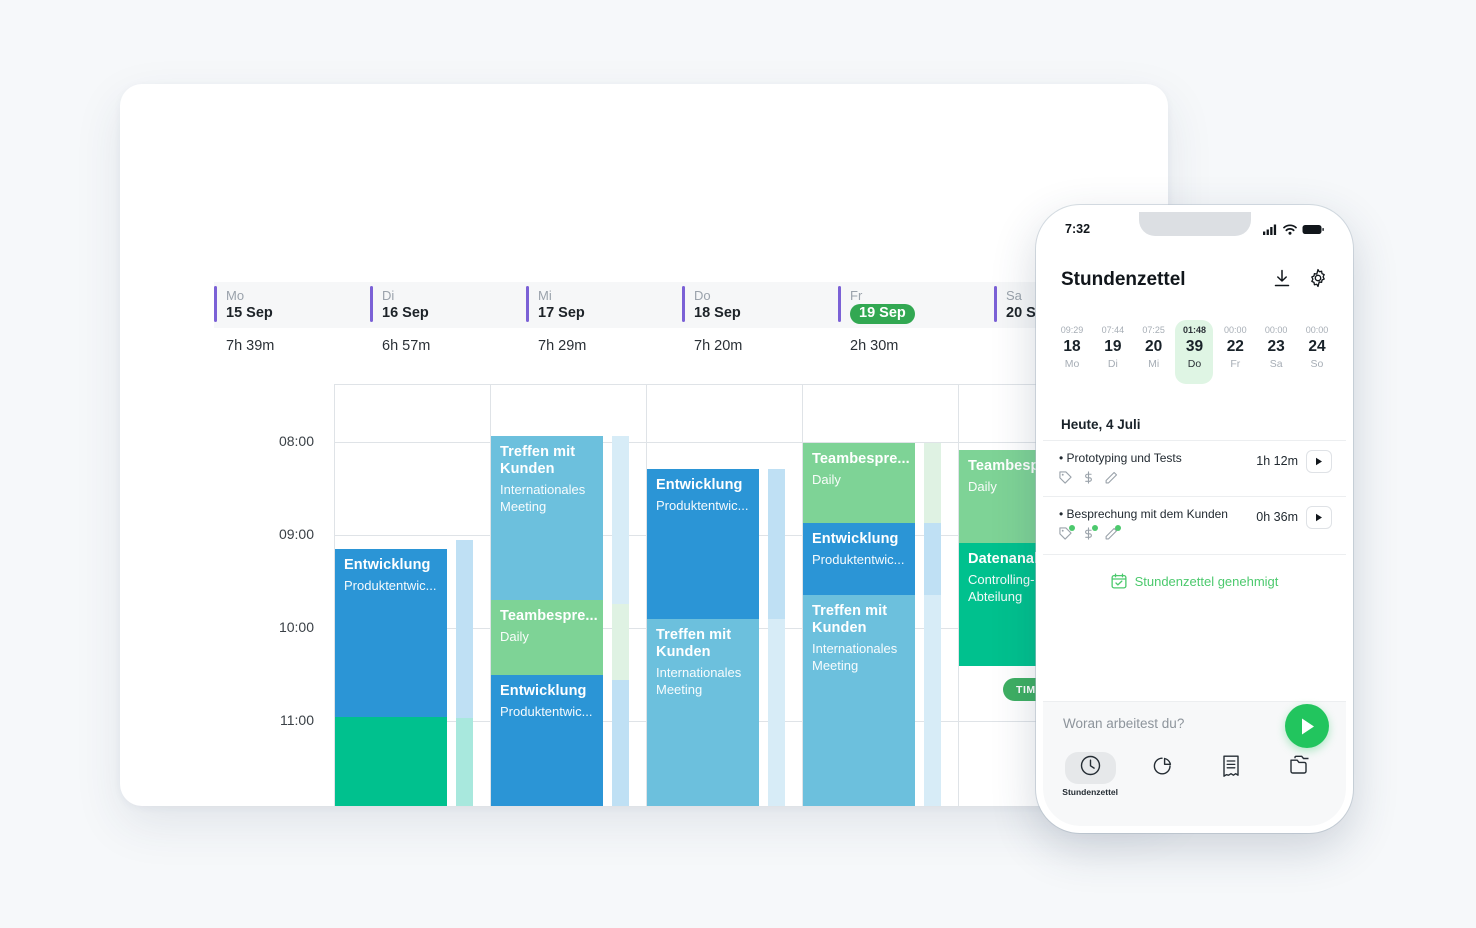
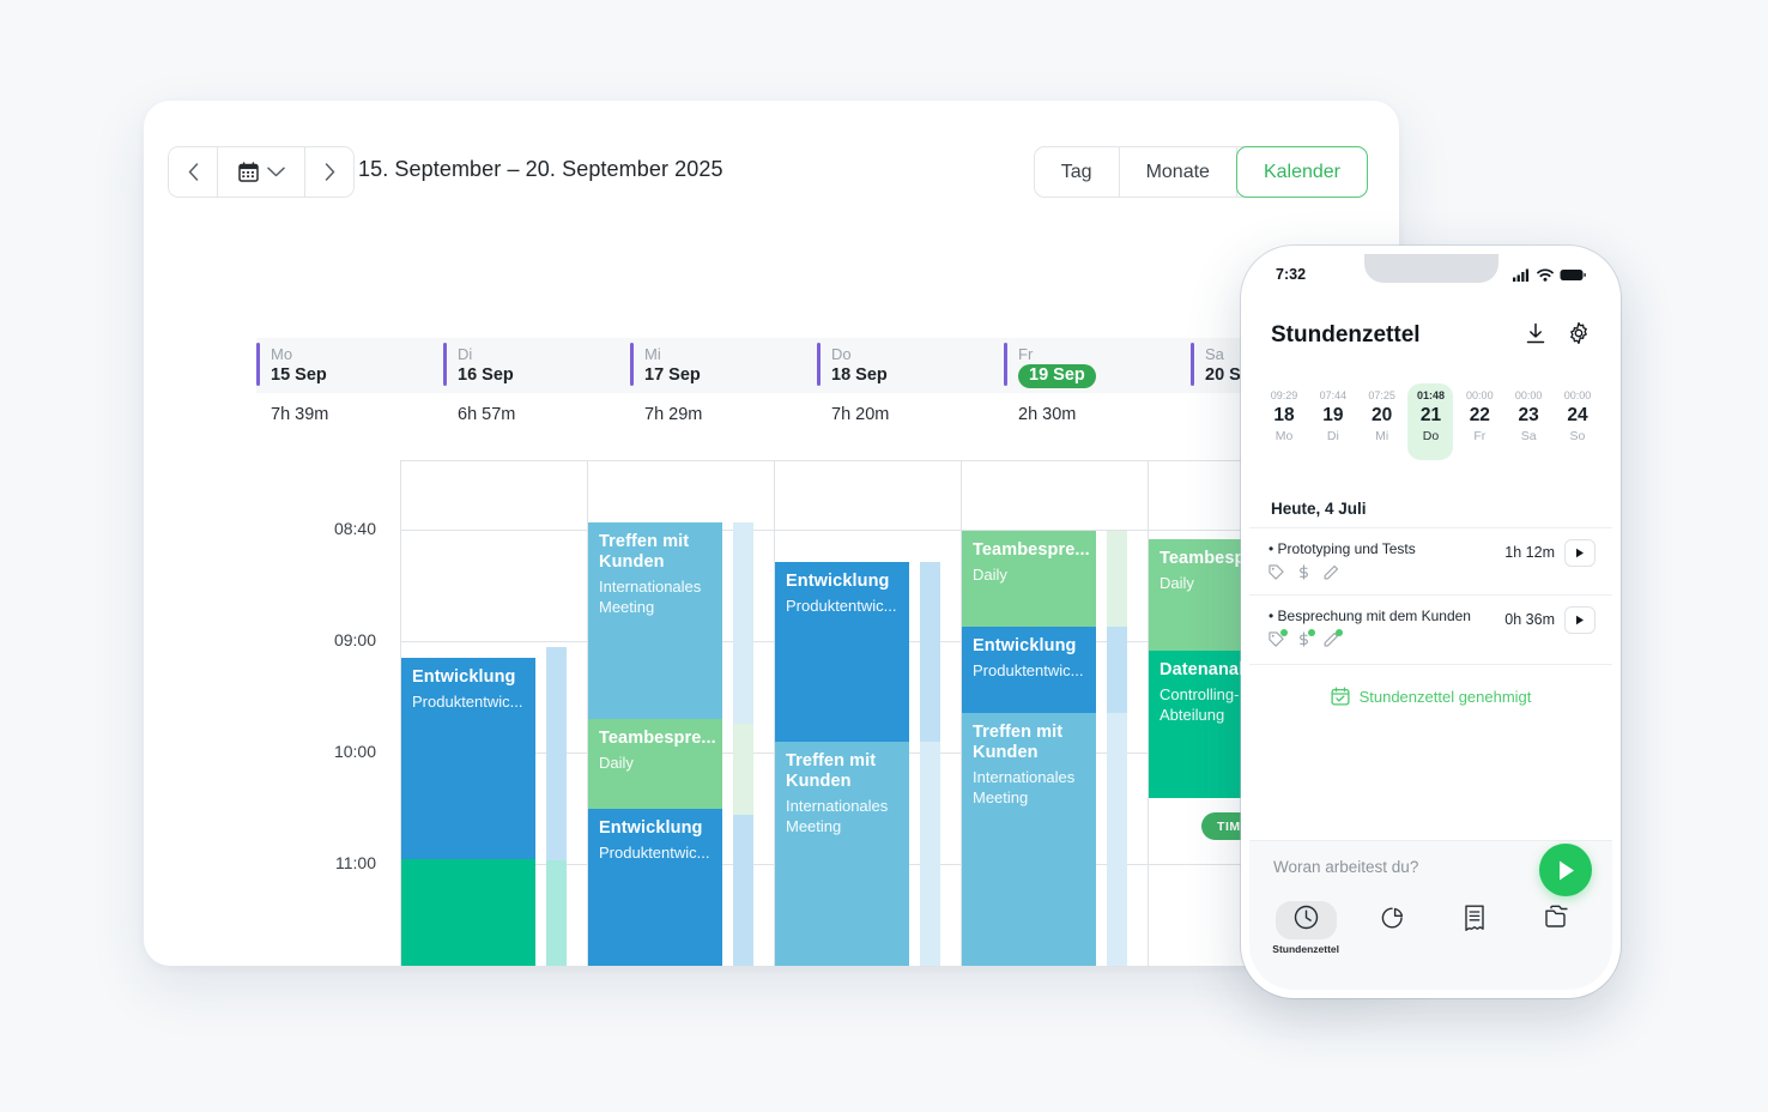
+ 15. September – 20. September 2025
+ Tag
+ Monate
+ Kalender
  Mo
  15 Sep
  Di
  16 Sep
  Mi
  17 Sep
  Do
  18 Sep
  Fr
  19 Sep
  Sa
  7h 39m
  6h 57m
  7h 29m
  7h 20m
  2h 30m
- 08:00
+ 08:40
  09:00
  10:00
  11:00
  Entwicklung
  Produktentwic...
  Treffen mit Kunden
  Internationales Meeting
  Teambespre...
  Daily
  Entwicklung
  Produktentwic...
  Entwicklung
  Produktentwic...
  Treffen mit Kunden
  Internationales Meeting
  Teambespre...
  Daily
  Entwicklung
  Produktentwic...
  Treffen mit Kunden
  Internationales Meeting
  Daily
  Controlling-Abteilung
  7:32
  Stundenzettel
  09:29
  18
  Mo
  07:44
  19
  Di
  07:25
  20
  Mi
  01:48
- 39
+ 21
  Do
  00:00
  22
  Fr
  00:00
  23
  Sa
  00:00
  24
  So
  Heute, 4 Juli
  • Prototyping und Tests
  1h 12m
  • Besprechung mit dem Kunden
  0h 36m
  Stundenzettel genehmigt
  Woran arbeitest du?
  Stundenzettel
